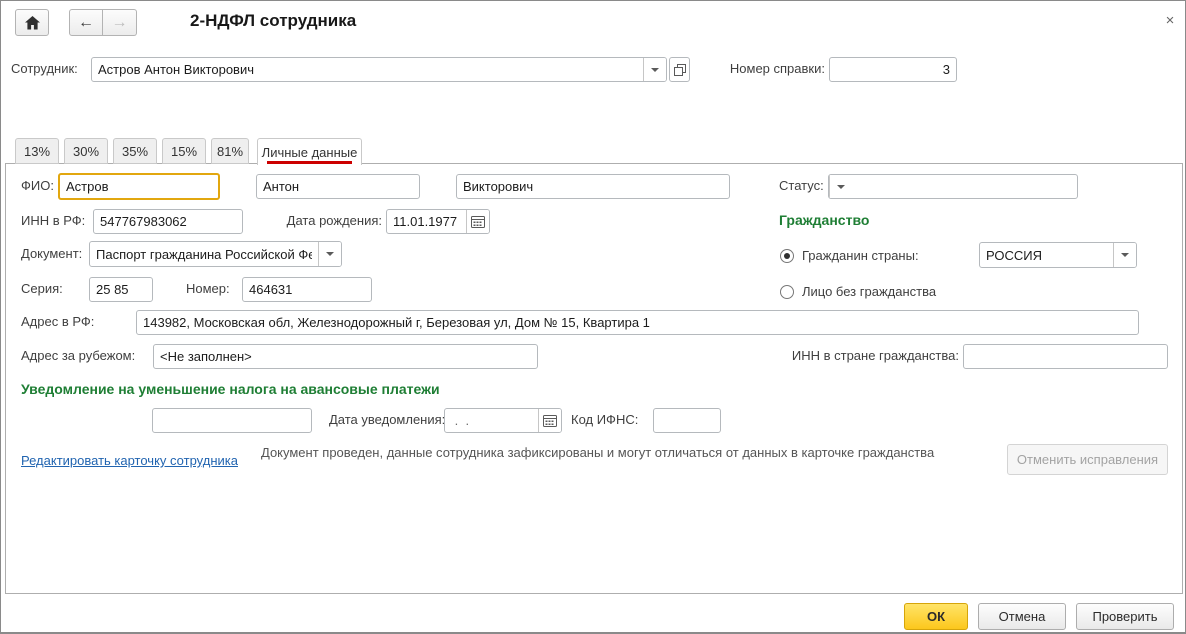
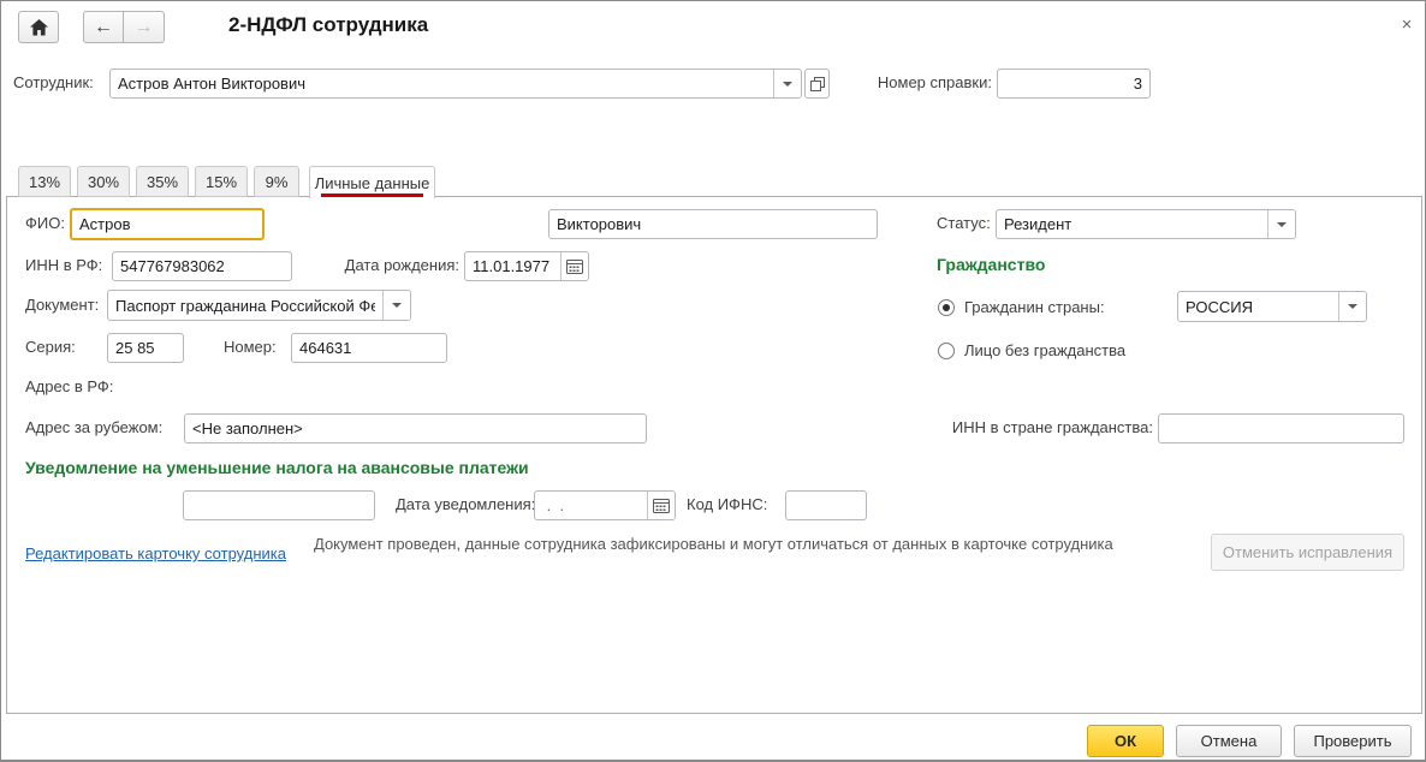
  ←
  →
  2-НДФЛ сотрудника
  ×
  Сотрудник:
  Астров Антон Викторович
  Номер справки:
  3
  13%
  30%
  35%
  15%
- 81%
+ 9%
  Личные данные
  ФИО:
  Астров
- Антон
  Викторович
  Статус:
+ Резидент
  ИНН в РФ:
  547767983062
  Дата рождения:
  11.01.1977
  Гражданство
  Гражданин страны:
  РОССИЯ
  Лицо без гражданства
  Документ:
  Паспорт гражданина Российской Фе
  Серия:
  25 85
  Номер:
  464631
  Адрес в РФ:
- 143982, Московская обл, Железнодорожный г, Березовая ул, Дом № 15, Квартира 1
  Адрес за рубежом:
  <Не заполнен>
  ИНН в стране гражданства:
  Уведомление на уменьшение налога на авансовые платежи
  Дата уведомления
  . .
  Код ИФНС:
- Документ проведен, данные сотрудника зафиксированы и могут отличаться от данных в карточке гражданства
+ Документ проведен, данные сотрудника зафиксированы и могут отличаться от данных в карточке сотрудника
  Редактировать карточку сотрудника
  Отменить исправления
  ОК
  Отмена
  Проверить
